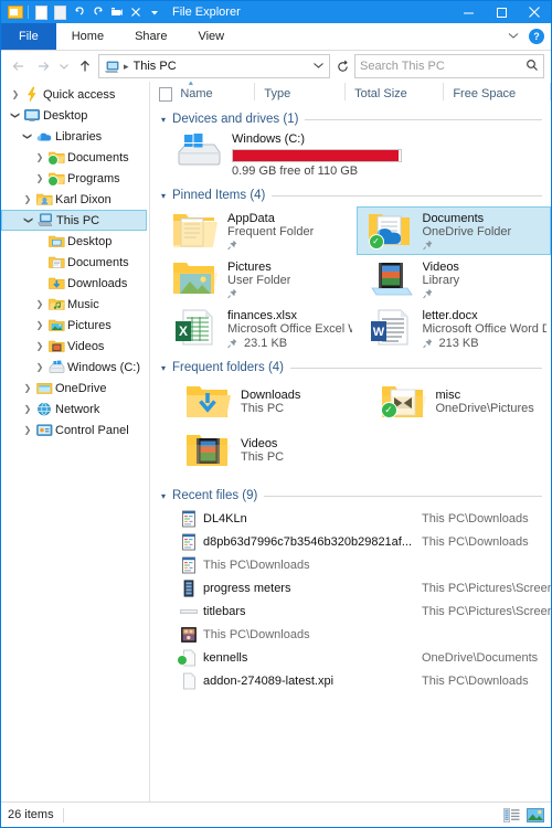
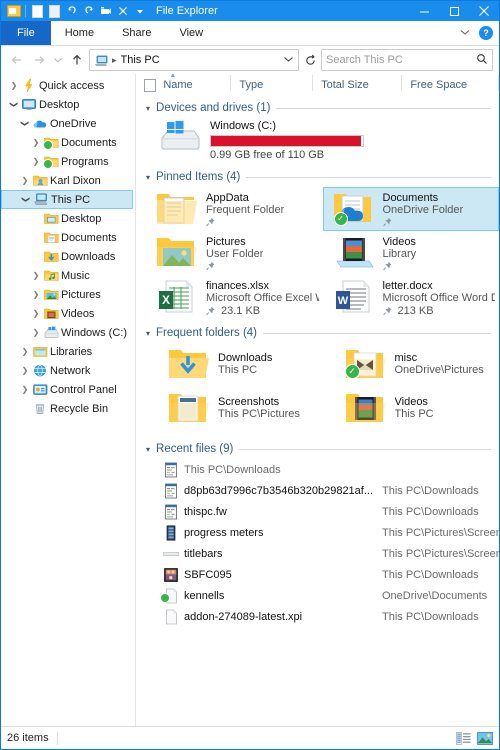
  File Explorer
  File
  Home
  Share
  View
  ?
  ▸
  This PC
  Search This PC
  ❯
  Quick access
  Desktop
- Libraries
+ OneDrive
  ❯
  Documents
  ❯
  Programs
  ❯
  Karl Dixon
  This PC
  Desktop
  Documents
  Downloads
  ❯
  Music
  ❯
  Pictures
  ❯
  Videos
  ❯
  Windows (C:)
  ❯
- OneDrive
+ Libraries
  ❯
  Network
  ❯
  Control Panel
+ Recycle Bin
  Name
  Type
  Total Size
  Free Space
  ▾
  Devices and drives (1)
  Windows (C:)
  0.99 GB free of 110 GB
  ▾
  Pinned Items (4)
  AppData
  Frequent Folder
  ✓
  Documents
  OneDrive Folder
  Pictures
  User Folder
  Videos
  Library
  X
  finances.xlsx
  23.1 KB
  W
  letter.docx
  Microsoft Office Word D
  213 KB
  ▾
  Frequent folders (4)
  Downloads
  This PC
  ✓
  misc
  OneDrive\Pictures
+ Screenshots
+ This PC\Pictures
  Videos
  This PC
  ▾
  Recent files (9)
- DL4KLn
  This PC\Downloads
  d8pb63d7996c7b3546b320b29821af...
  This PC\Downloads
+ thispc.fw
  This PC\Downloads
  progress meters
  This PC\Pictures\Screen
  titlebars
  This PC\Pictures\Screen
+ SBFC095
  This PC\Downloads
  kennells
  OneDrive\Documents
  addon-274089-latest.xpi
  This PC\Downloads
  26 items
